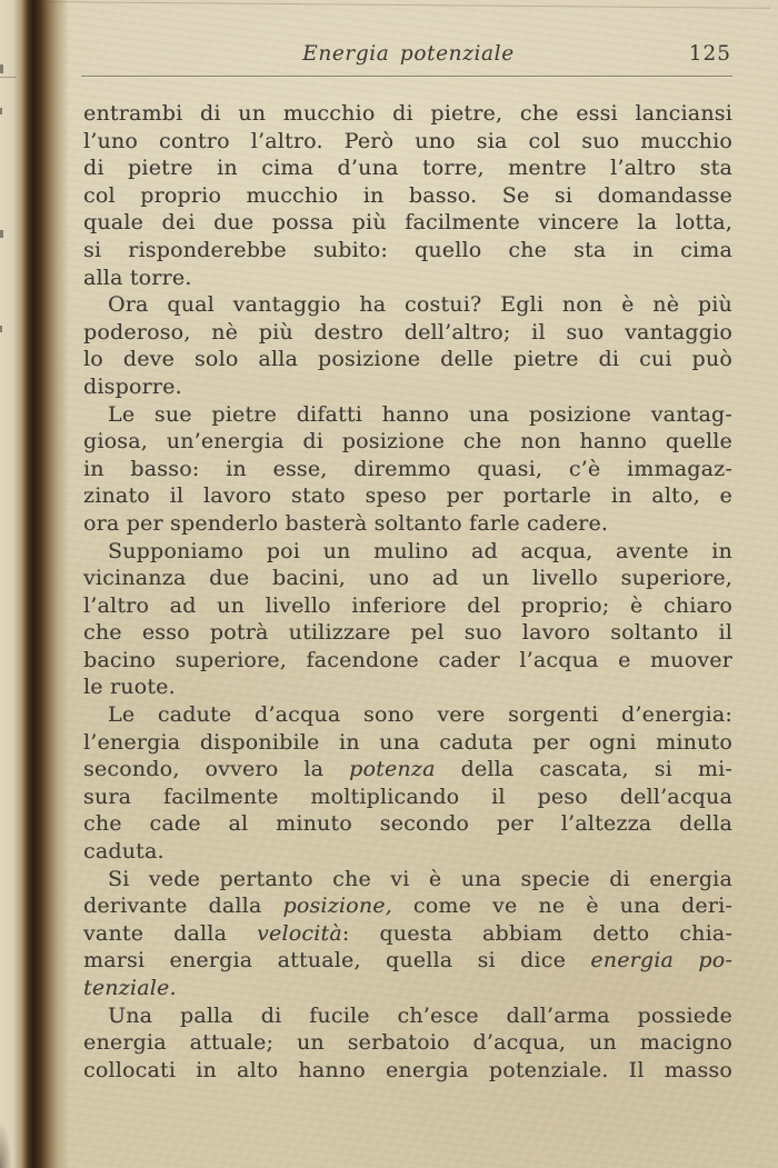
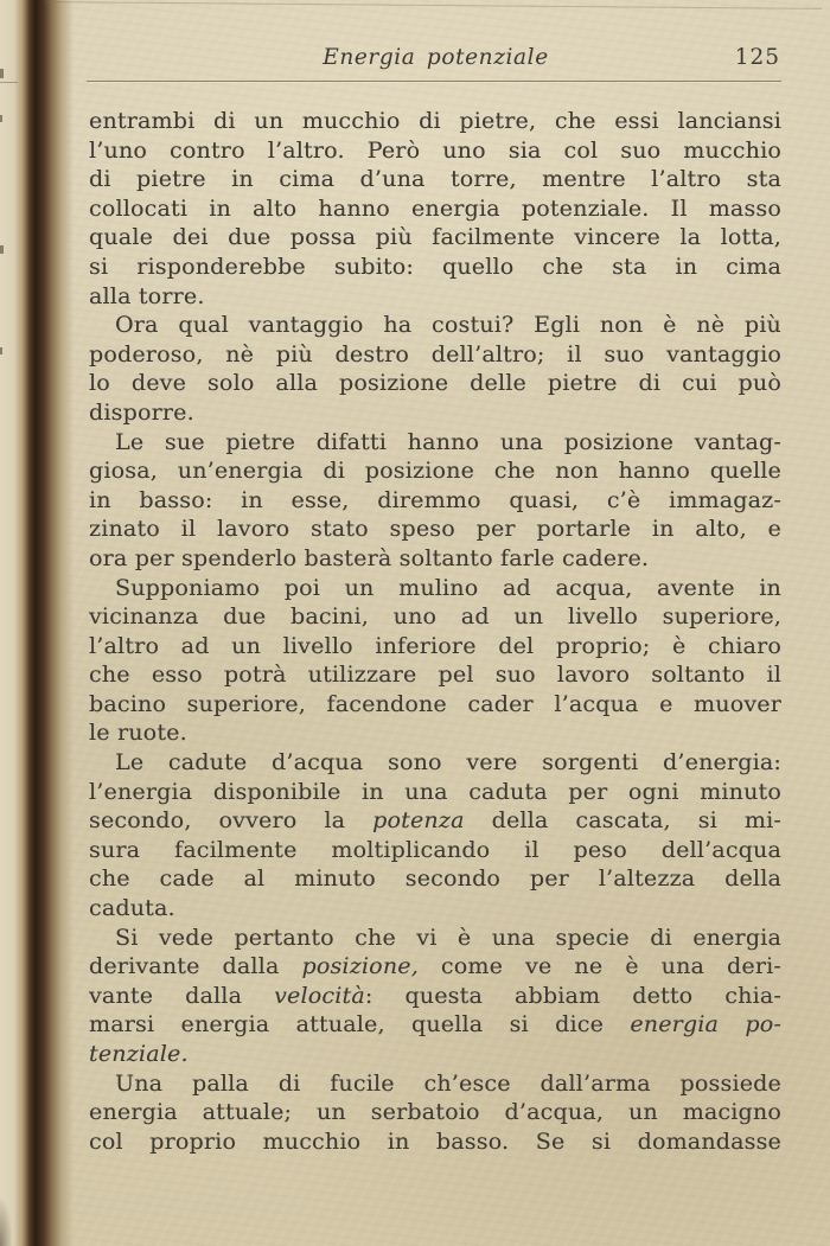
  Energia potenziale
  125
  entrambi di un mucchio di pietre, che essi lanciansi
  l’uno contro l’altro. Però uno sia col suo mucchio
  di pietre in cima d’una torre, mentre l’altro sta
- col proprio mucchio in basso. Se si domandasse
+ collocati in alto hanno energia potenziale. Il masso
  quale dei due possa più facilmente vincere la lotta,
  si risponderebbe subito: quello che sta in cima
  alla torre.
  Ora qual vantaggio ha costui? Egli non è nè più
  poderoso, nè più destro dell’altro; il suo vantaggio
  lo deve solo alla posizione delle pietre di cui può
  disporre.
  Le sue pietre difatti hanno una posizione vantag-
  giosa, un’energia di posizione che non hanno quelle
  in basso: in esse, diremmo quasi, c’è immagaz-
  zinato il lavoro stato speso per portarle in alto, e
  ora per spenderlo basterà soltanto farle cadere.
  Supponiamo poi un mulino ad acqua, avente in
  vicinanza due bacini, uno ad un livello superiore,
  l’altro ad un livello inferiore del proprio; è chiaro
  che esso potrà utilizzare pel suo lavoro soltanto il
  bacino superiore, facendone cader l’acqua e muover
  le ruote.
  Le cadute d’acqua sono vere sorgenti d’energia:
  l’energia disponibile in una caduta per ogni minuto
  secondo, ovvero la potenza della cascata, si mi-
  sura facilmente moltiplicando il peso dell’acqua
  che cade al minuto secondo per l’altezza della
  caduta.
  Si vede pertanto che vi è una specie di energia
  derivante dalla posizione, come ve ne è una deri-
  vante dalla velocità: questa abbiam detto chia-
  marsi energia attuale, quella si dice energia po-
  tenziale.
  Una palla di fucile ch’esce dall’arma possiede
  energia attuale; un serbatoio d’acqua, un macigno
- collocati in alto hanno energia potenziale. Il masso
+ col proprio mucchio in basso. Se si domandasse
